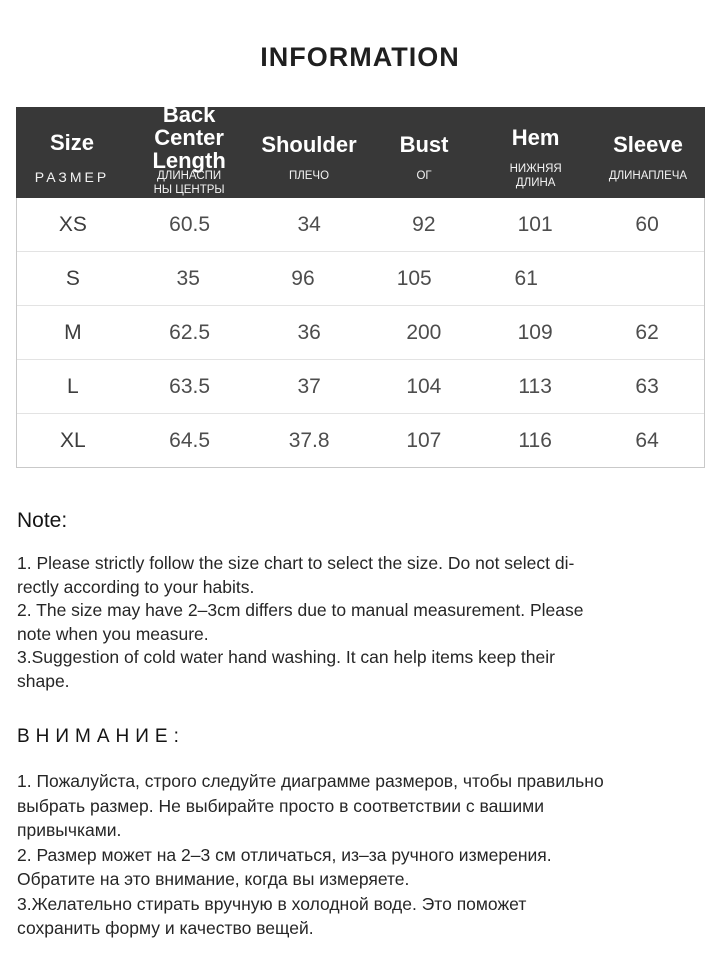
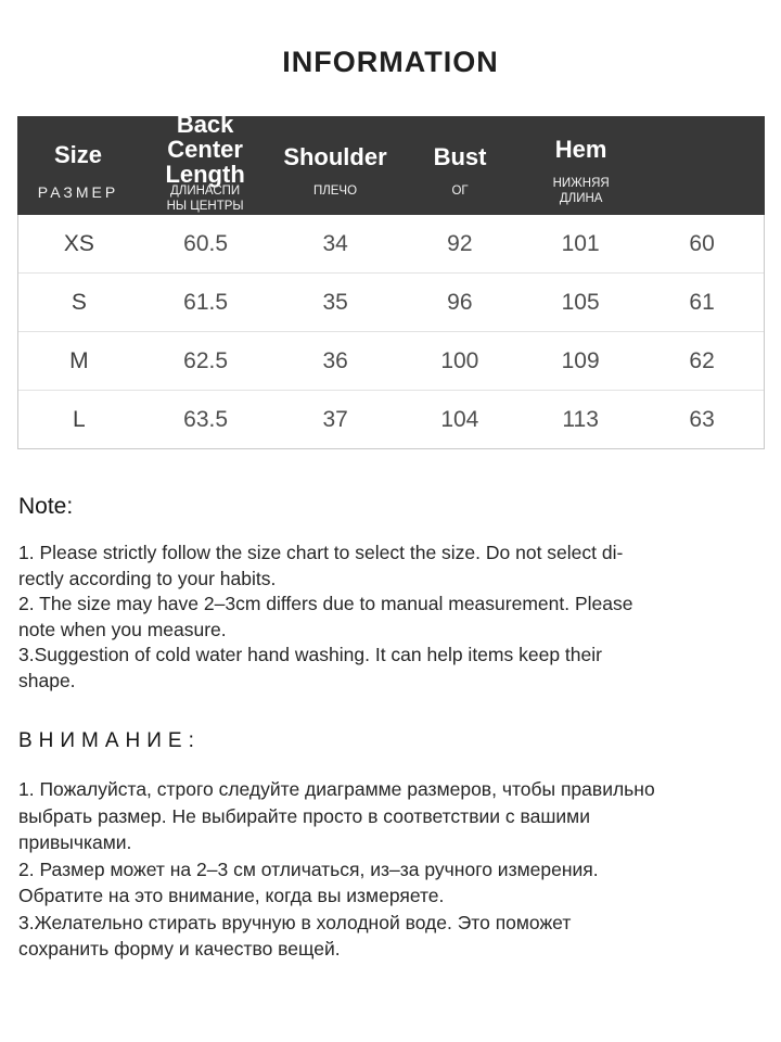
  INFORMATION
  Size
  РАЗМЕР
  Back Center
  Length
  ДЛИНАСПИ
  НЫ ЦЕНТРЫ
  Shoulder
  ПЛЕЧО
  Bust
  ОГ
  Hem
  НИЖНЯЯ
  ДЛИНА
- Sleeve
- ДЛИНАПЛЕЧА
  XS
  60.5
  34
  92
  101
  60
  S
+ 61.5
  35
  96
  105
  61
  M
  62.5
  36
- 200
+ 100
  109
  62
  L
  63.5
  37
  104
  113
  63
- XL
- 64.5
- 37.8
- 107
- 116
- 64
  Note:
  1. Please strictly follow the size chart to select the size. Do not select di-
  rectly according to your habits.
  2. The size may have 2–3cm differs due to manual measurement. Please
  note when you measure.
  3.Suggestion of cold water hand washing. It can help items keep their
  shape.
  ВНИМАНИЕ:
  1. Пожалуйста, строго следуйте диаграмме размеров, чтобы правильно
  выбрать размер. Не выбирайте просто в соответствии с вашими
  привычками.
  2. Размер может на 2–3 см отличаться, из–за ручного измерения.
  Обратите на это внимание, когда вы измеряете.
  3.Желательно стирать вручную в холодной воде. Это поможет
  сохранить форму и качество вещей.
